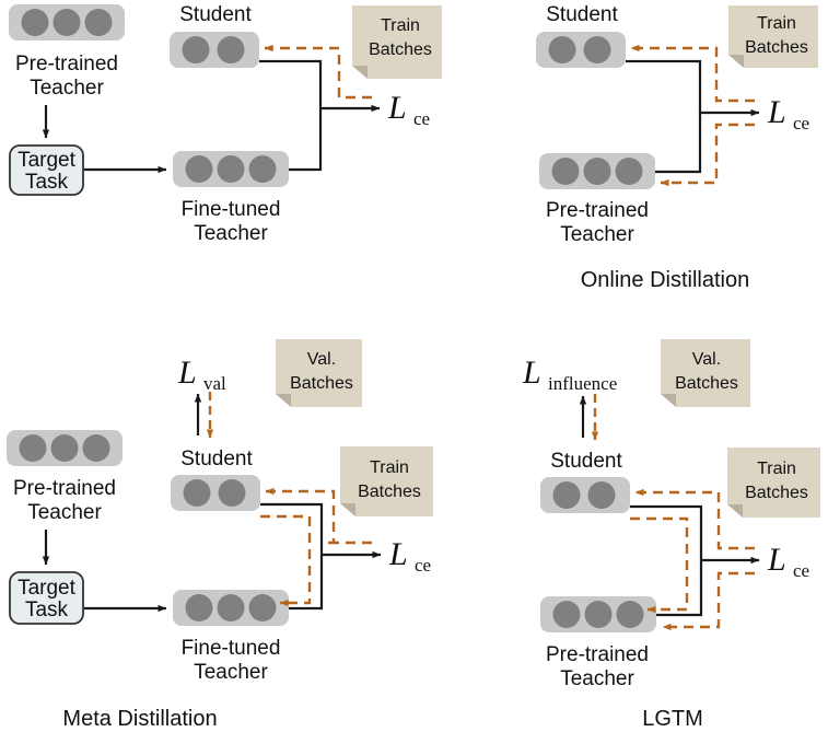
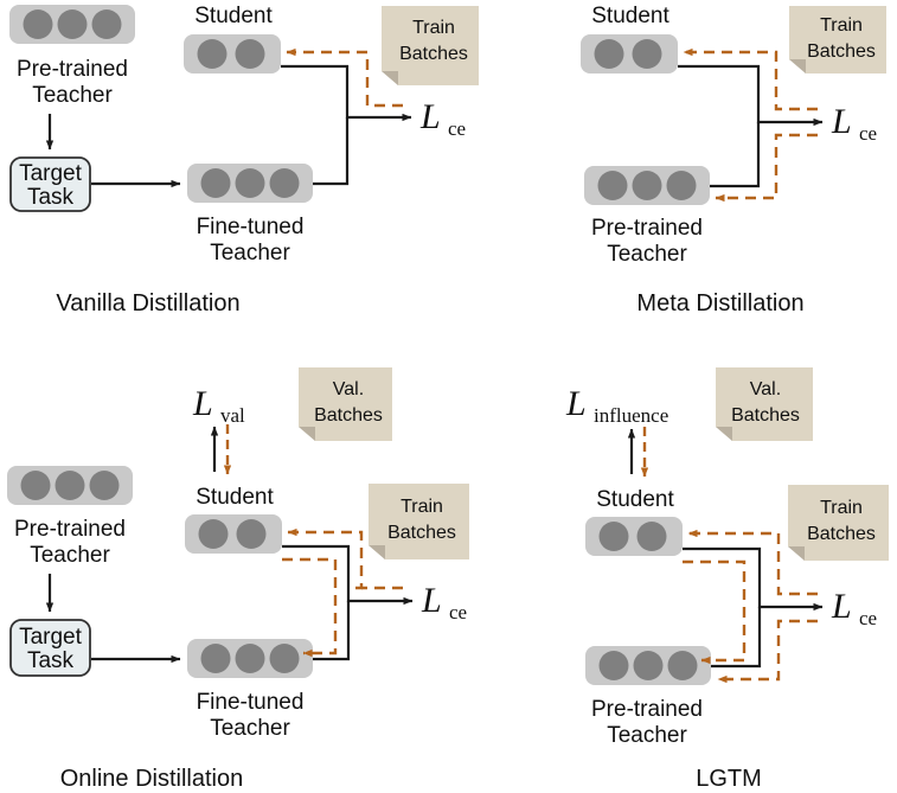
  Pre-trained
  Teacher
  Target
  Task
  Student
  Fine-tuned
  Teacher
  Train
  Batches
  L
  ce
+ Vanilla Distillation
  Student
  Pre-trained
  Teacher
  Train
  Batches
  L
  ce
- Online Distillation
+ Meta Distillation
  Pre-trained
  Teacher
  Target
  Task
  L
  val
  Student
  Fine-tuned
  Teacher
  Val.
  Batches
  Train
  Batches
  L
  ce
- Meta Distillation
+ Online Distillation
  L
  influence
  Student
  Pre-trained
  Teacher
  Val.
  Batches
  Train
  Batches
  L
  ce
  LGTM
